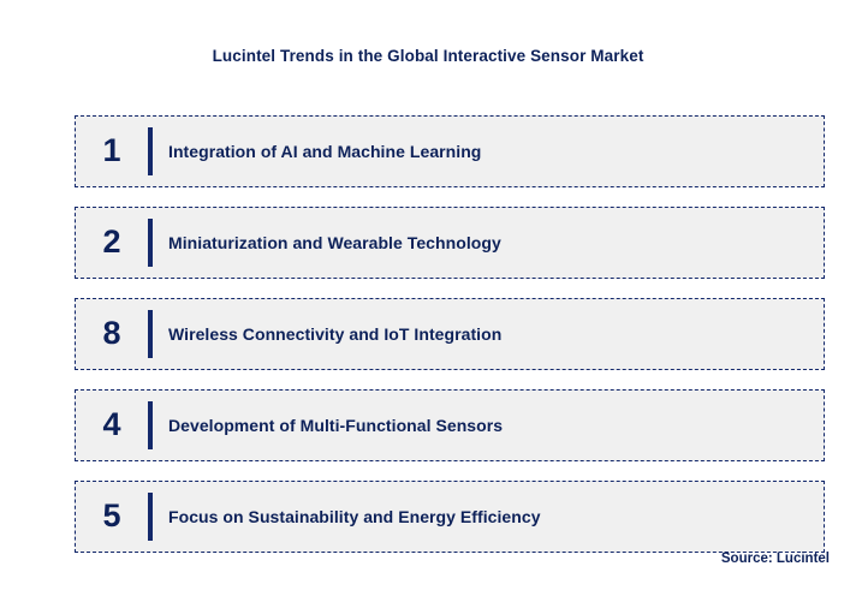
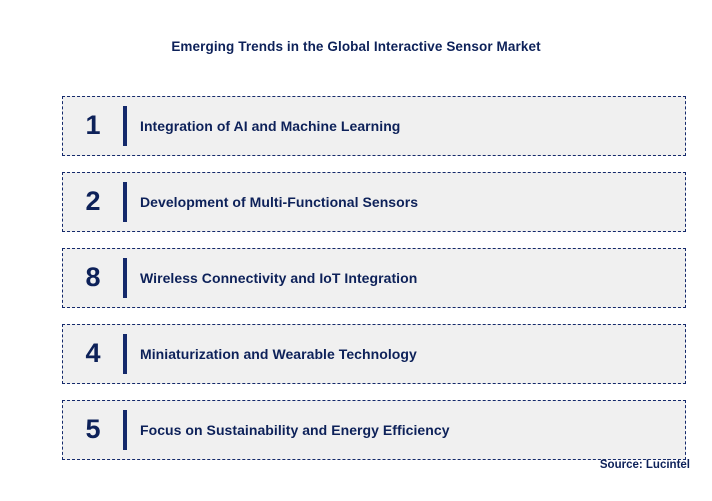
- Lucintel Trends in the Global Interactive Sensor Market
+ Emerging Trends in the Global Interactive Sensor Market
  1
  Integration of AI and Machine Learning
  2
- Miniaturization and Wearable Technology
+ Development of Multi-Functional Sensors
  8
  Wireless Connectivity and IoT Integration
  4
- Development of Multi-Functional Sensors
+ Miniaturization and Wearable Technology
  5
  Focus on Sustainability and Energy Efficiency
  Source: Lucintel
